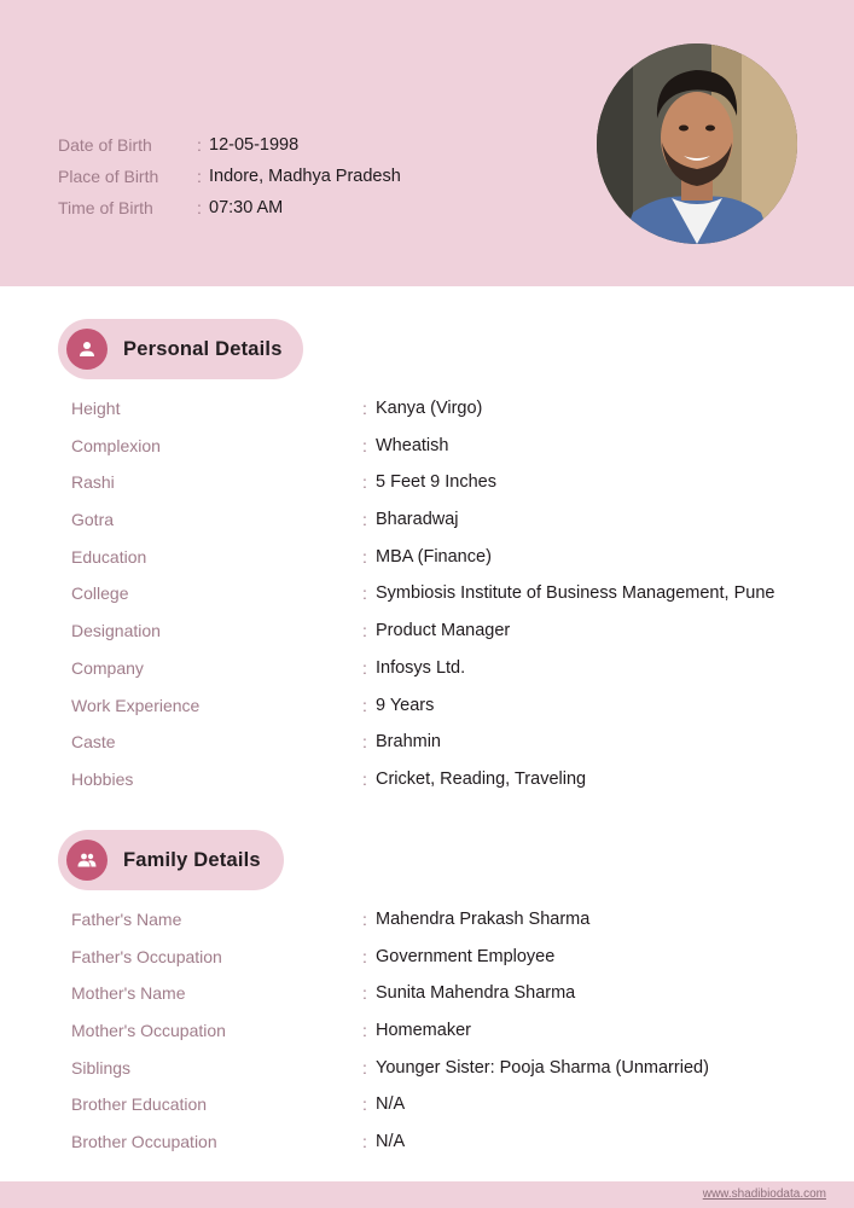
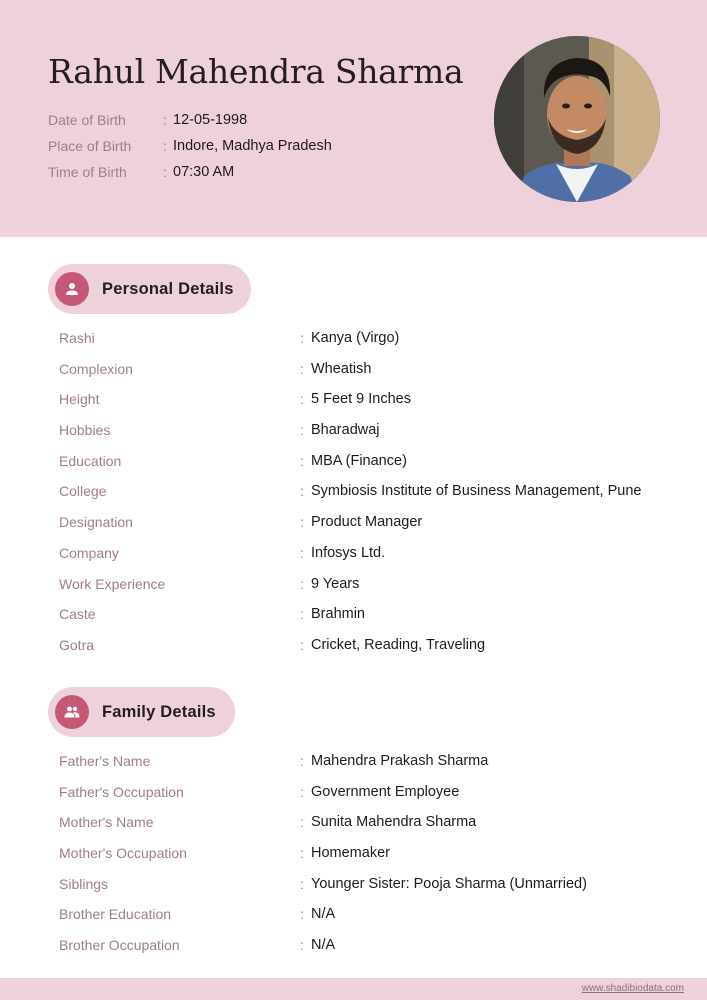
+ Rahul Mahendra Sharma
  Date of Birth
  :
  12-05-1998
  Place of Birth
  :
  Indore, Madhya Pradesh
  Time of Birth
  :
  07:30 AM
  Personal Details
- Height
+ Rashi
  :
  Kanya (Virgo)
  Complexion
  :
  Wheatish
- Rashi
+ Height
  :
  5 Feet 9 Inches
- Gotra
+ Hobbies
  :
  Bharadwaj
  Education
  :
  MBA (Finance)
  College
  :
  Symbiosis Institute of Business Management, Pune
  Designation
  :
  Product Manager
  Company
  :
  Infosys Ltd.
  Work Experience
  :
  9 Years
  Caste
  :
  Brahmin
- Hobbies
+ Gotra
  :
  Cricket, Reading, Traveling
  Family Details
  Father's Name
  :
  Mahendra Prakash Sharma
  Father's Occupation
  :
  Government Employee
  Mother's Name
  :
  Sunita Mahendra Sharma
  Mother's Occupation
  :
  Homemaker
  Siblings
  :
  Younger Sister: Pooja Sharma (Unmarried)
  Brother Education
  :
  N/A
  Brother Occupation
  :
  N/A
  www.shadibiodata.com
